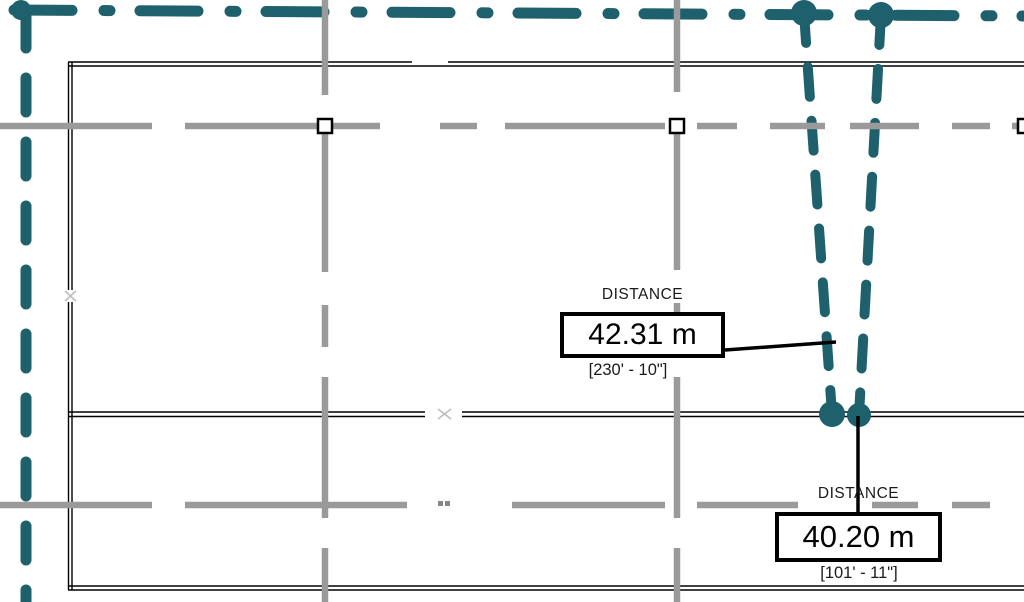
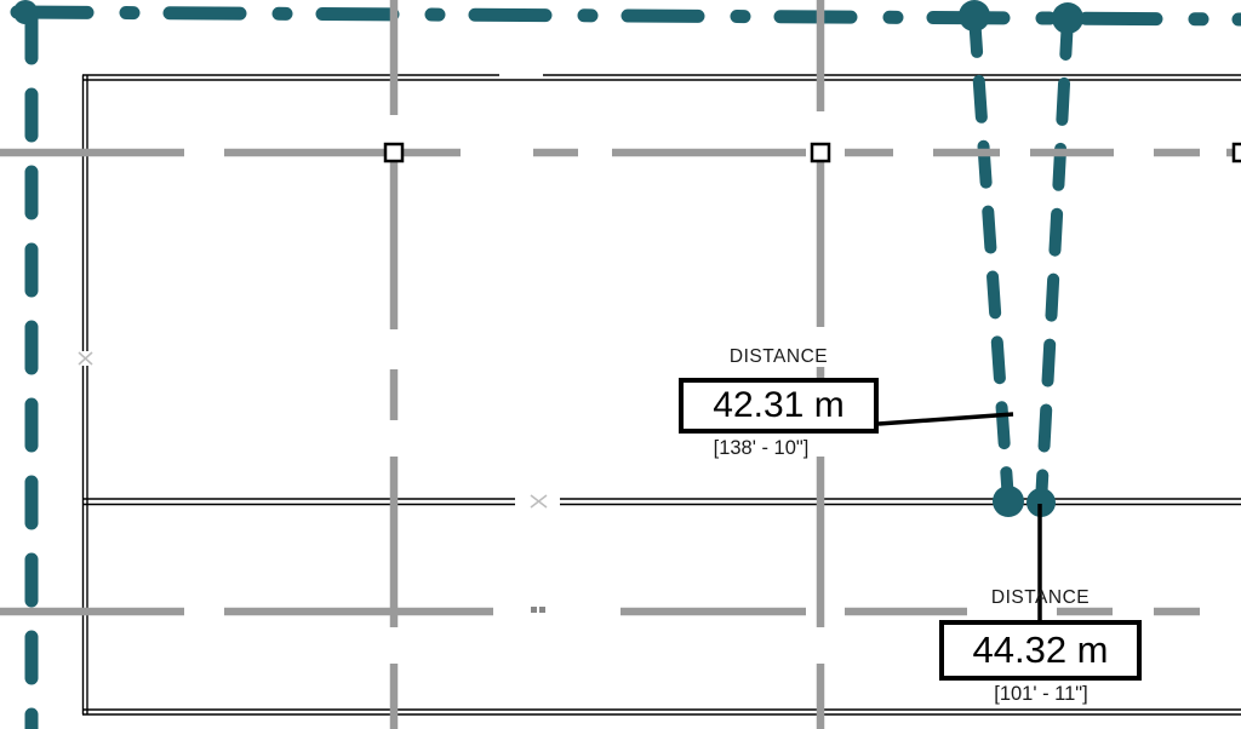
  DISTANCE
  42.31 m
- [230' - 10"]
+ [138' - 10"]
  DISTANCE
- 40.20 m
+ 44.32 m
  [101' - 11"]
